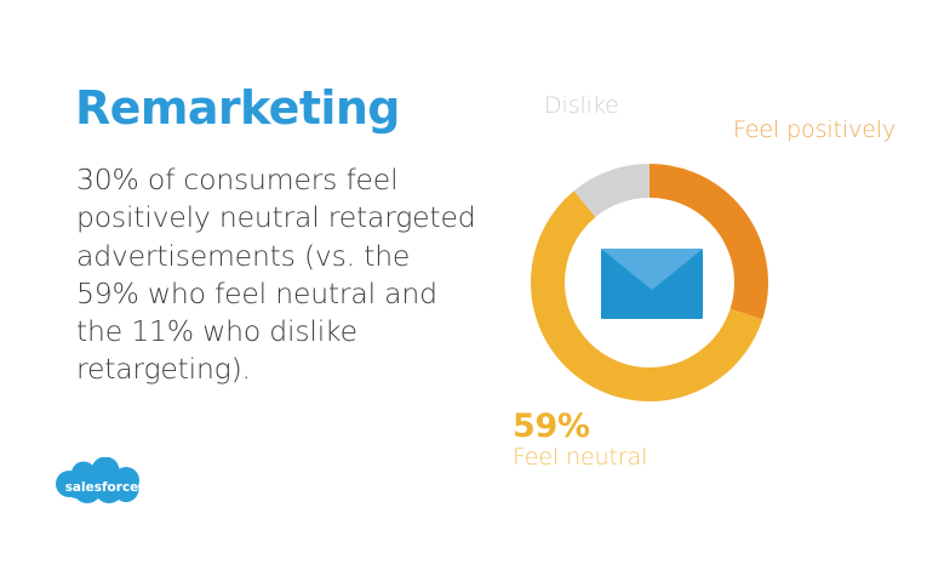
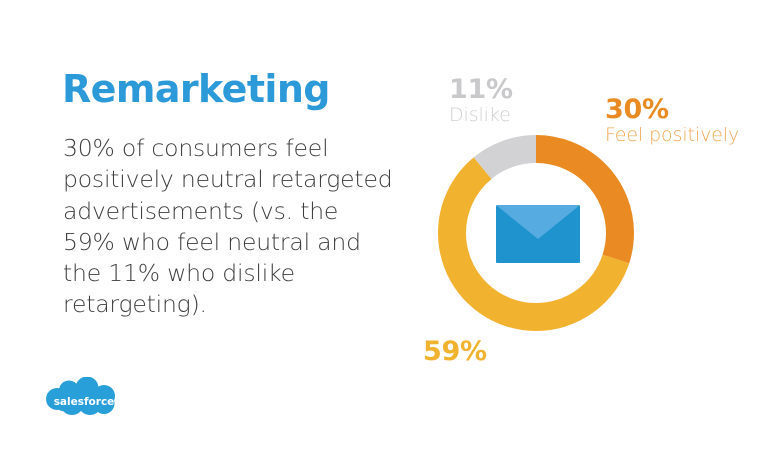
  Remarketing
  30% of consumers feel positively neutral retargeted advertisements (vs. the 59% who feel neutral and the 11% who dislike retargeting).
  salesforce
+ 11%
  Dislike
+ 30%
  Feel positively
  59%
- Feel neutral
